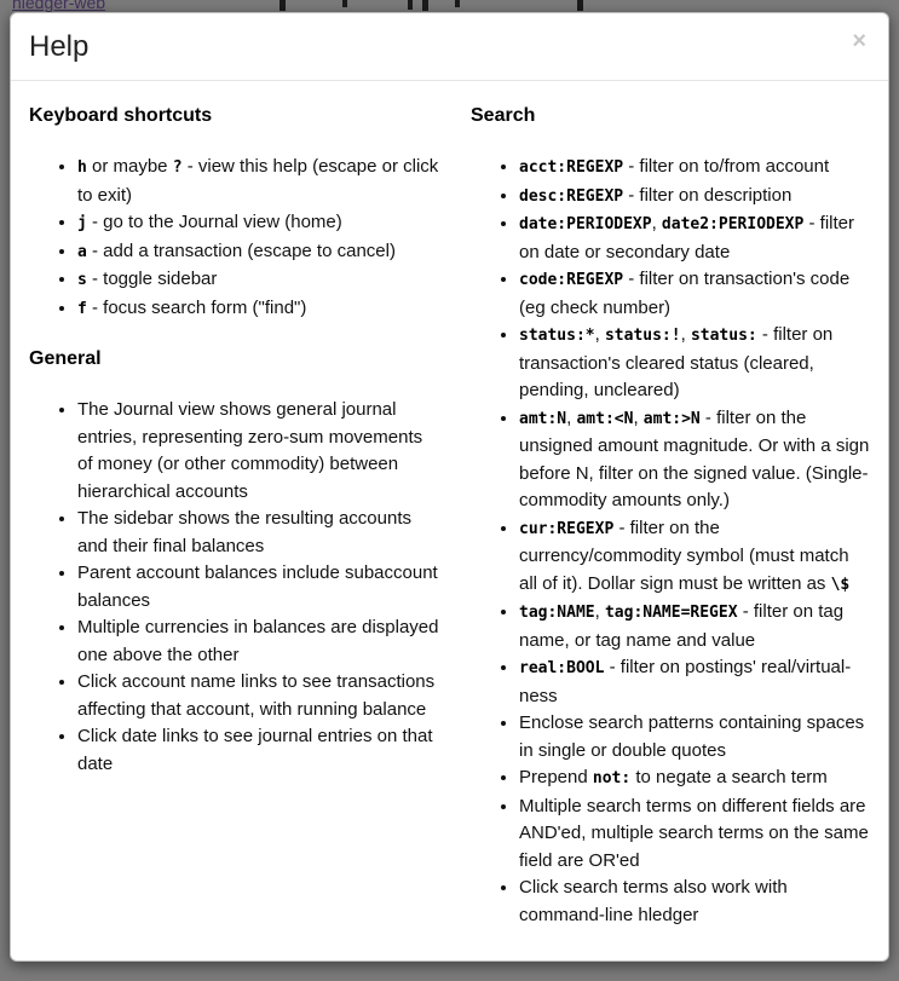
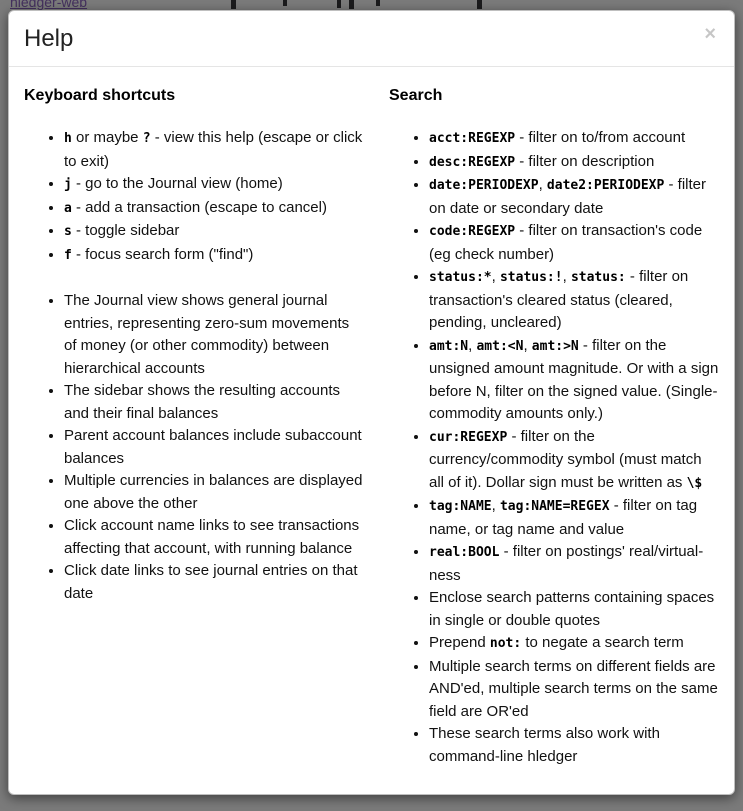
  hledger-web
  Help
  ×
  Keyboard shortcuts
  h or maybe ? - view this help (escape or click to exit)
  j - go to the Journal view (home)
  a - add a transaction (escape to cancel)
  s - toggle sidebar
  f - focus search form ("find")
- General
  The Journal view shows general journal entries, representing zero-sum movements of money (or other commodity) between hierarchical accounts
  The sidebar shows the resulting accounts and their final balances
  Parent account balances include subaccount balances
  Multiple currencies in balances are displayed one above the other
  Click account name links to see transactions affecting that account, with running balance
  Click date links to see journal entries on that date
  Search
  acct:REGEXP - filter on to/from account
  desc:REGEXP - filter on description
  date:PERIODEXP, date2:PERIODEXP - filter on date or secondary date
  code:REGEXP - filter on transaction's code (eg check number)
  status:*, status:!, status: - filter on transaction's cleared status (cleared, pending, uncleared)
  amt:N, amt:<N, amt:>N - filter on the unsigned amount magnitude. Or with a sign before N, filter on the signed value. (Single-commodity amounts only.)
  cur:REGEXP - filter on the currency/commodity symbol (must match all of it). Dollar sign must be written as \$
  tag:NAME, tag:NAME=REGEX - filter on tag name, or tag name and value
  real:BOOL - filter on postings' real/virtual-ness
  Enclose search patterns containing spaces in single or double quotes
  Prepend not: to negate a search term
  Multiple search terms on different fields are AND'ed, multiple search terms on the same field are OR'ed
- Click search terms also work with command-line hledger
+ These search terms also work with command-line hledger
